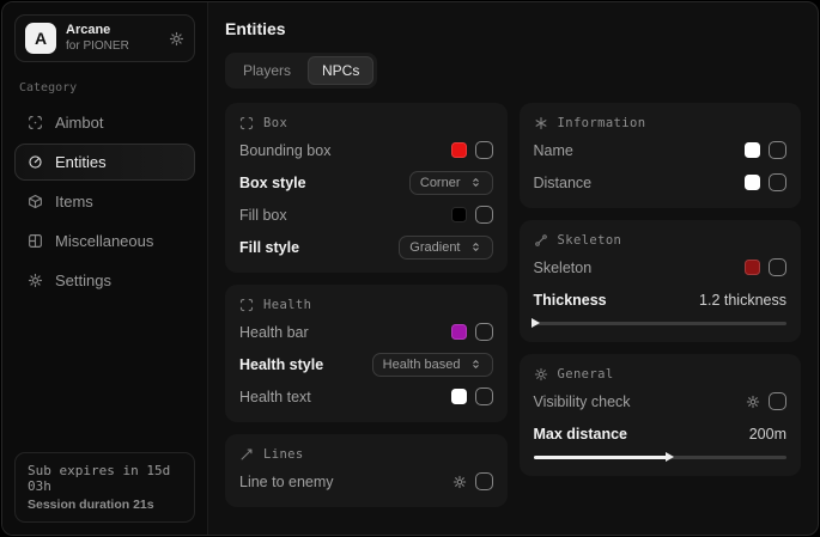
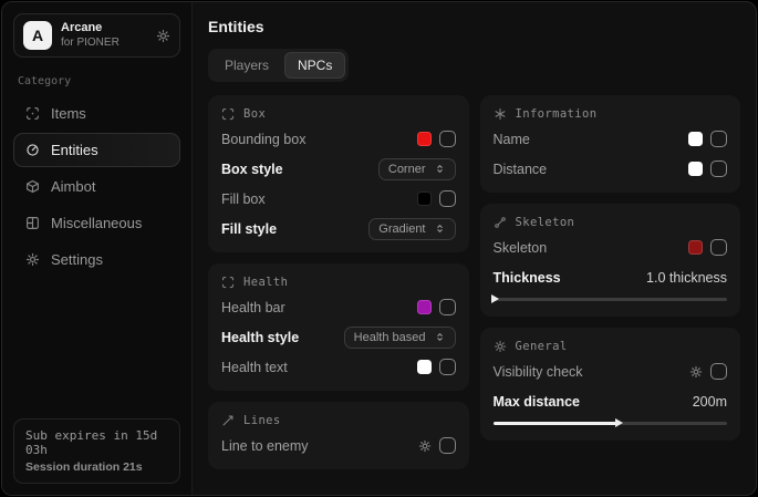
  A
  Arcane
  for PIONER
  Category
- Aimbot
+ Items
  Entities
- Items
+ Aimbot
  Miscellaneous
  Settings
  Sub expires in 15d 03h
  Session duration 21s
  Entities
  Players
  NPCs
  Box
  Bounding box
  Box style
  Corner
  Fill box
  Fill style
  Gradient
  Health
  Health bar
  Health style
  Health based
  Health text
  Lines
  Line to enemy
  Information
  Name
  Distance
  Skeleton
  Skeleton
  Thickness
- 1.2 thickness
+ 1.0 thickness
  General
  Visibility check
  Max distance
  200m
